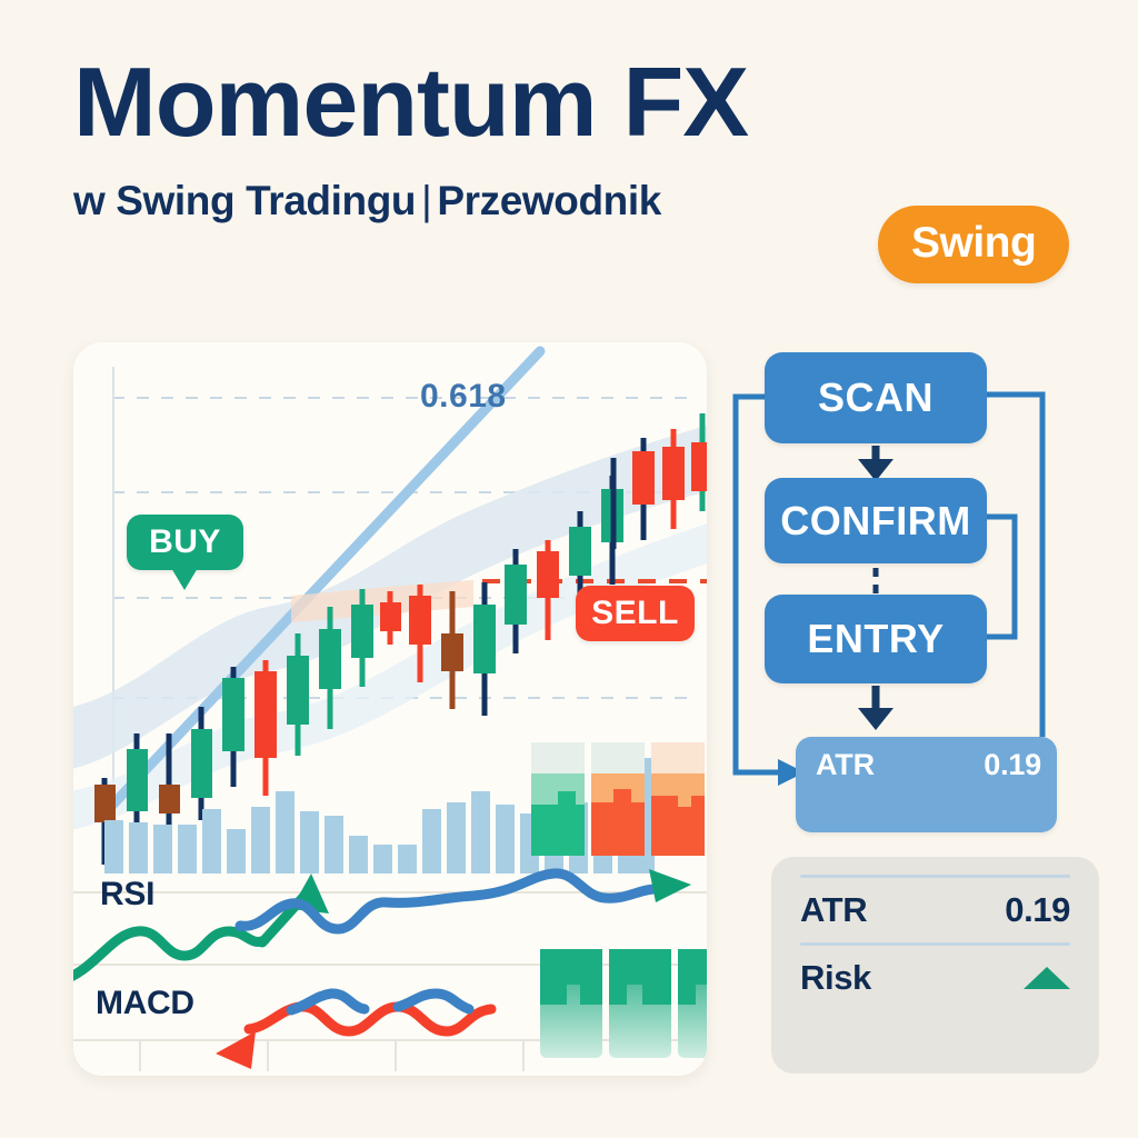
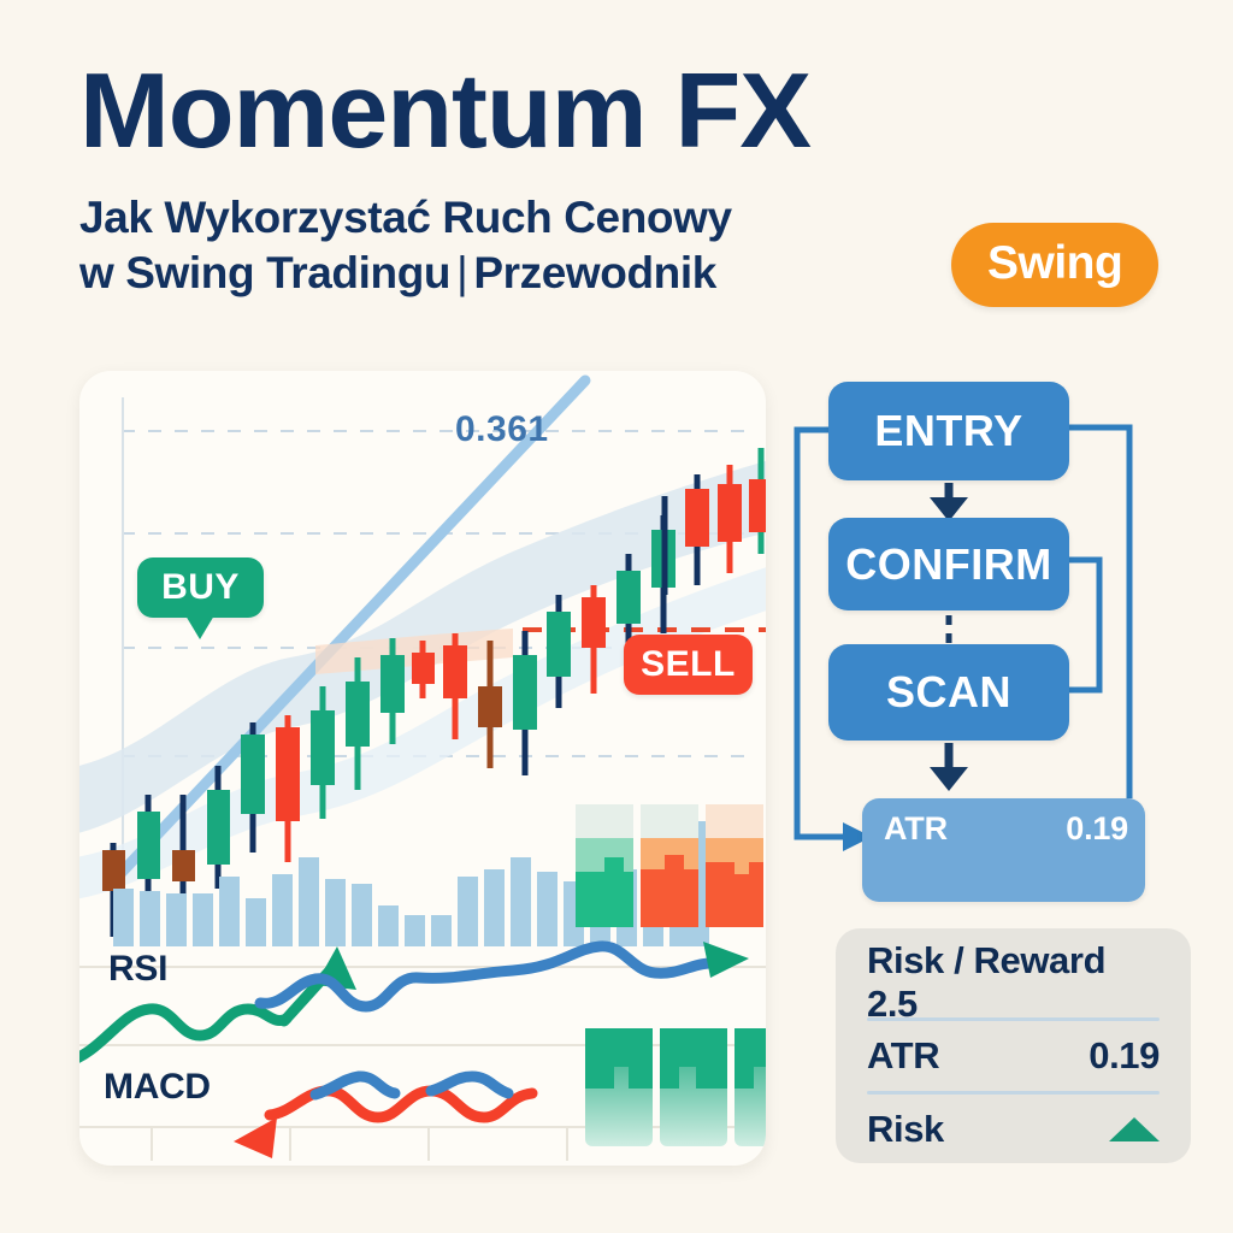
  Momentum FX
+ Jak Wykorzystać Ruch Cenowy
  w Swing Tradingu | Przewodnik
  Swing
- 0.618
+ 0.361
  BUY
  SELL
  RSI
  MACD
- SCAN
+ ENTRY
  CONFIRM
- ENTRY
+ SCAN
  ATR
  0.19
+ Risk / Reward 2.5
  ATR
  0.19
  Risk
